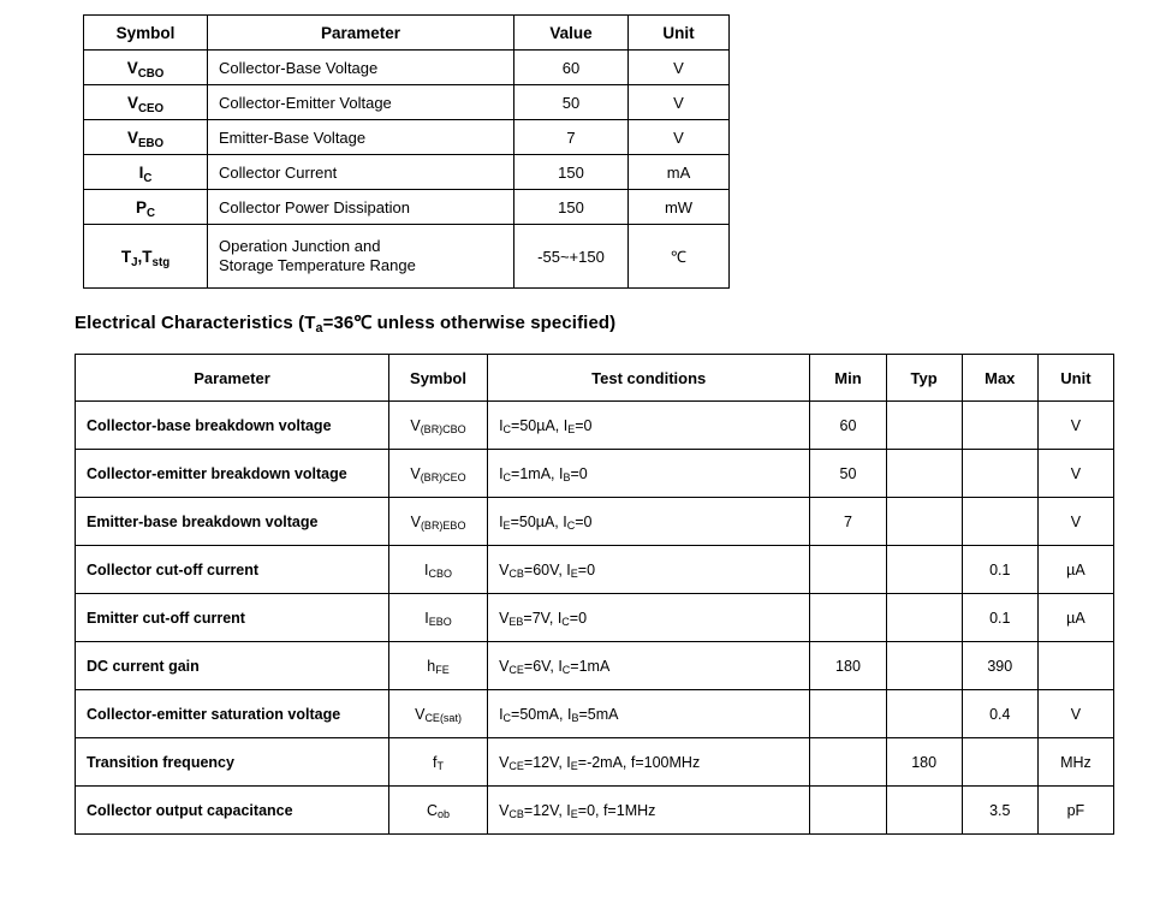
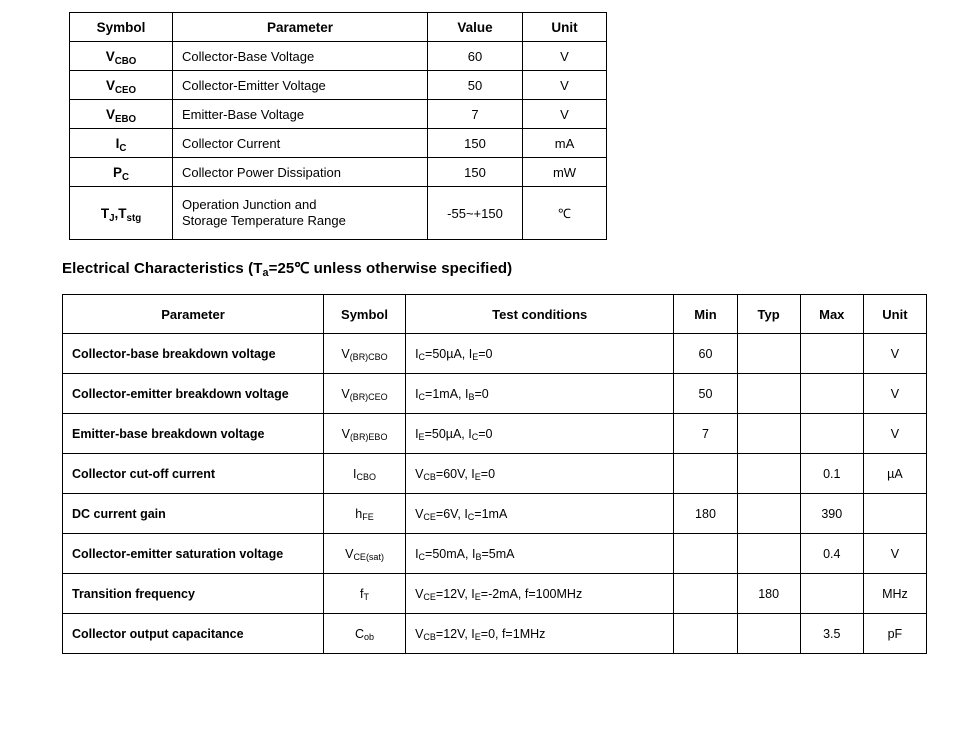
  Symbol	Parameter	Value	Unit
  VCBO	Collector-Base Voltage	60	V
  VCEO	Collector-Emitter Voltage	50	V
  VEBO	Emitter-Base Voltage	7	V
  IC	Collector Current	150	mA
  PC	Collector Power Dissipation	150	mW
  TJ,Tstg	Operation Junction andStorage Temperature Range	-55~+150	℃
- Electrical Characteristics (Ta=36℃ unless otherwise specified)
+ Electrical Characteristics (Ta=25℃ unless otherwise specified)
  Parameter	Symbol	Test conditions	Min	Typ	Max	Unit
  Collector-base breakdown voltage	V(BR)CBO	IC=50µA, IE=0	60			V
  Collector-emitter breakdown voltage	V(BR)CEO	IC=1mA, IB=0	50			V
  Emitter-base breakdown voltage	V(BR)EBO	IE=50µA, IC=0	7			V
  Collector cut-off current	ICBO	VCB=60V, IE=0			0.1	µA
- Emitter cut-off current	IEBO	VEB=7V, IC=0			0.1	µA
  DC current gain	hFE	VCE=6V, IC=1mA	180		390
  Collector-emitter saturation voltage	VCE(sat)	IC=50mA, IB=5mA			0.4	V
  Transition frequency	fT	VCE=12V, IE=-2mA, f=100MHz		180		MHz
  Collector output capacitance	Cob	VCB=12V, IE=0, f=1MHz			3.5	pF
